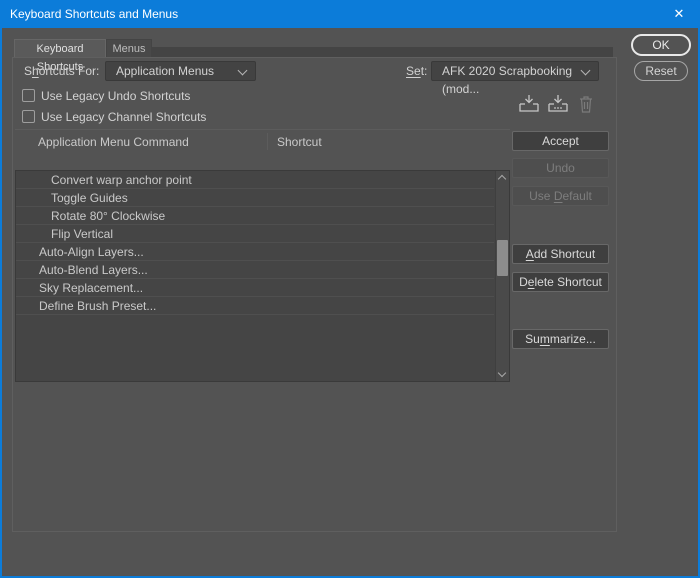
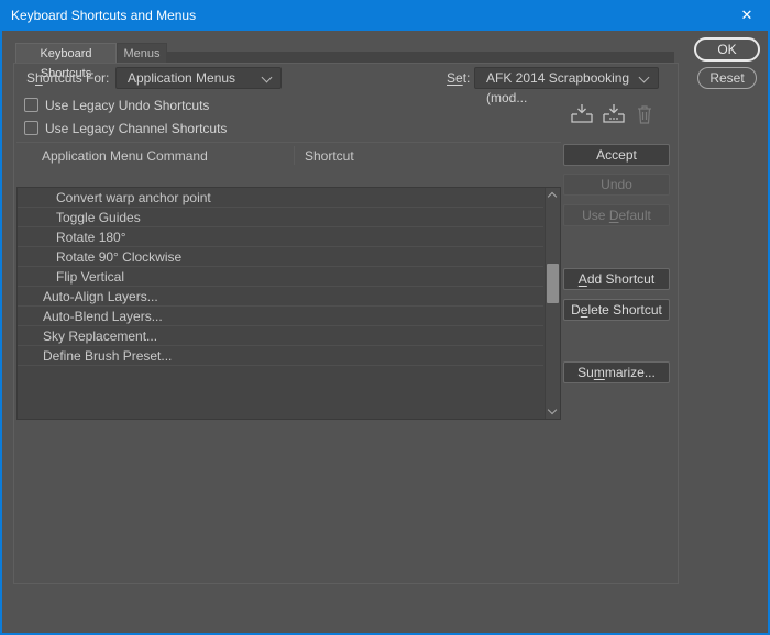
  Keyboard Shortcuts and Menus
  ✕
  Keyboard Shortcuts
  Menus
  Shortcuts For:
  Application Menus
  Set:
- AFK 2020 Scrapbooking (mod...
+ AFK 2014 Scrapbooking (mod...
  Use Legacy Undo Shortcuts
  Use Legacy Channel Shortcuts
  Application Menu Command
  Shortcut
  Convert warp anchor point
  Toggle Guides
+ Rotate 180°
- Rotate 80° Clockwise
+ Rotate 90° Clockwise
  Flip Vertical
  Auto-Align Layers...
  Auto-Blend Layers...
  Sky Replacement...
  Define Brush Preset...
  Accept
  Undo
  Use Default
  Add Shortcut
  Delete Shortcut
  Summarize...
  OK
  Reset
